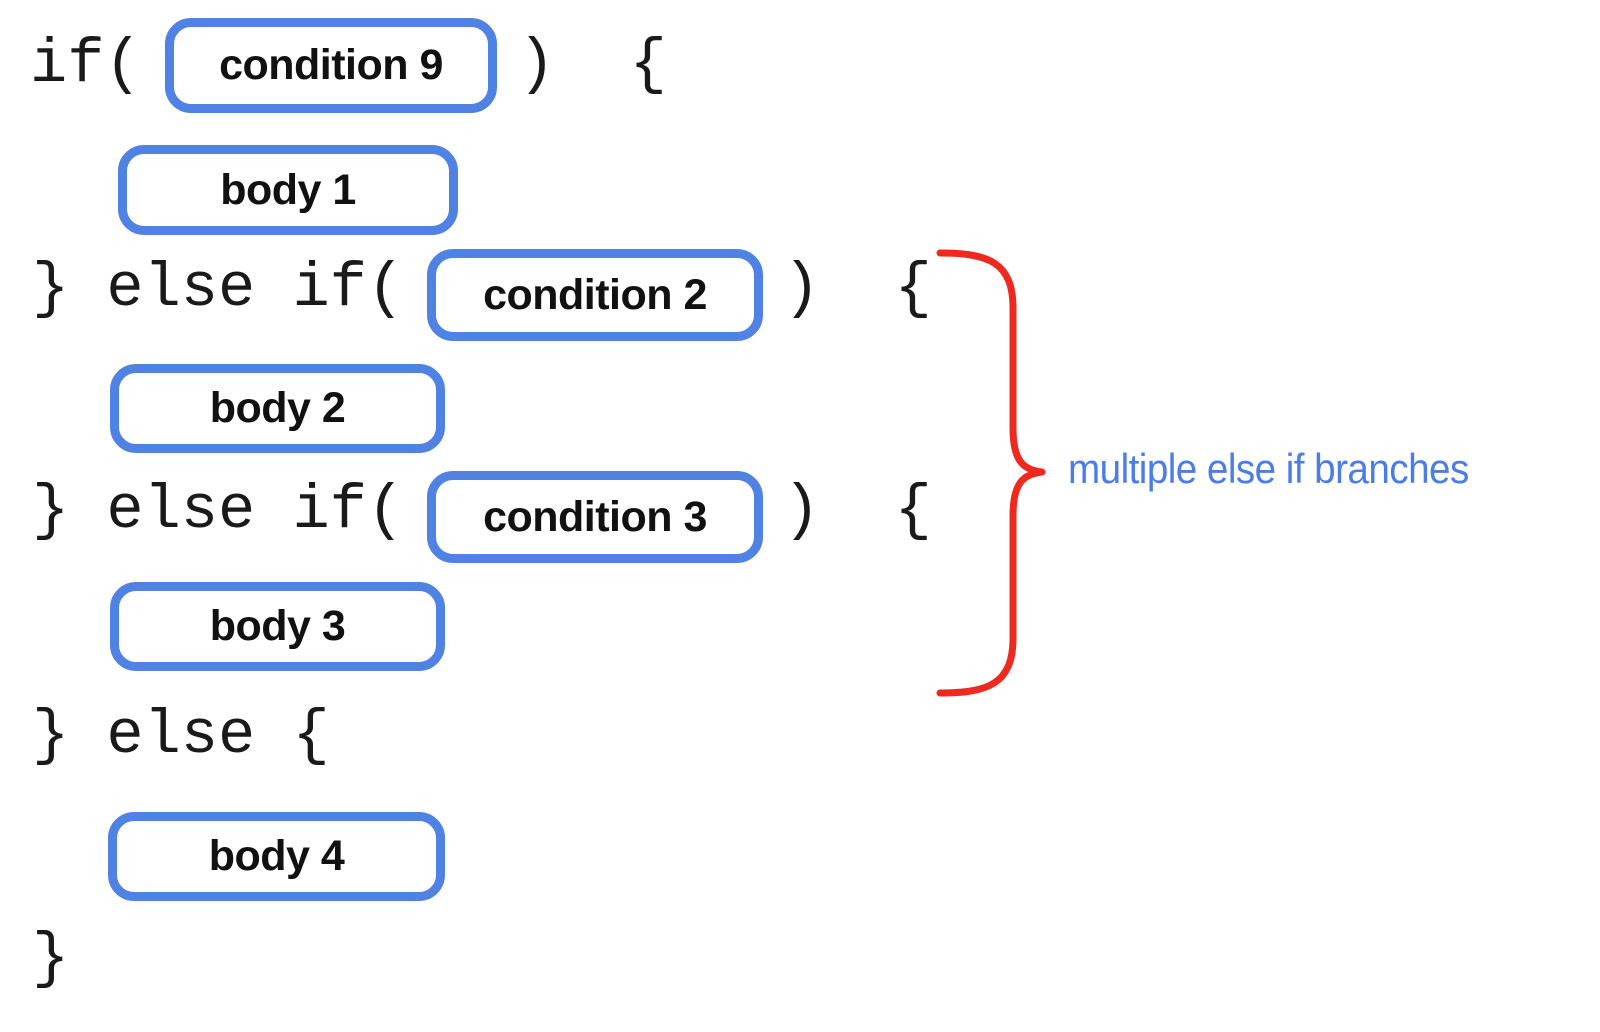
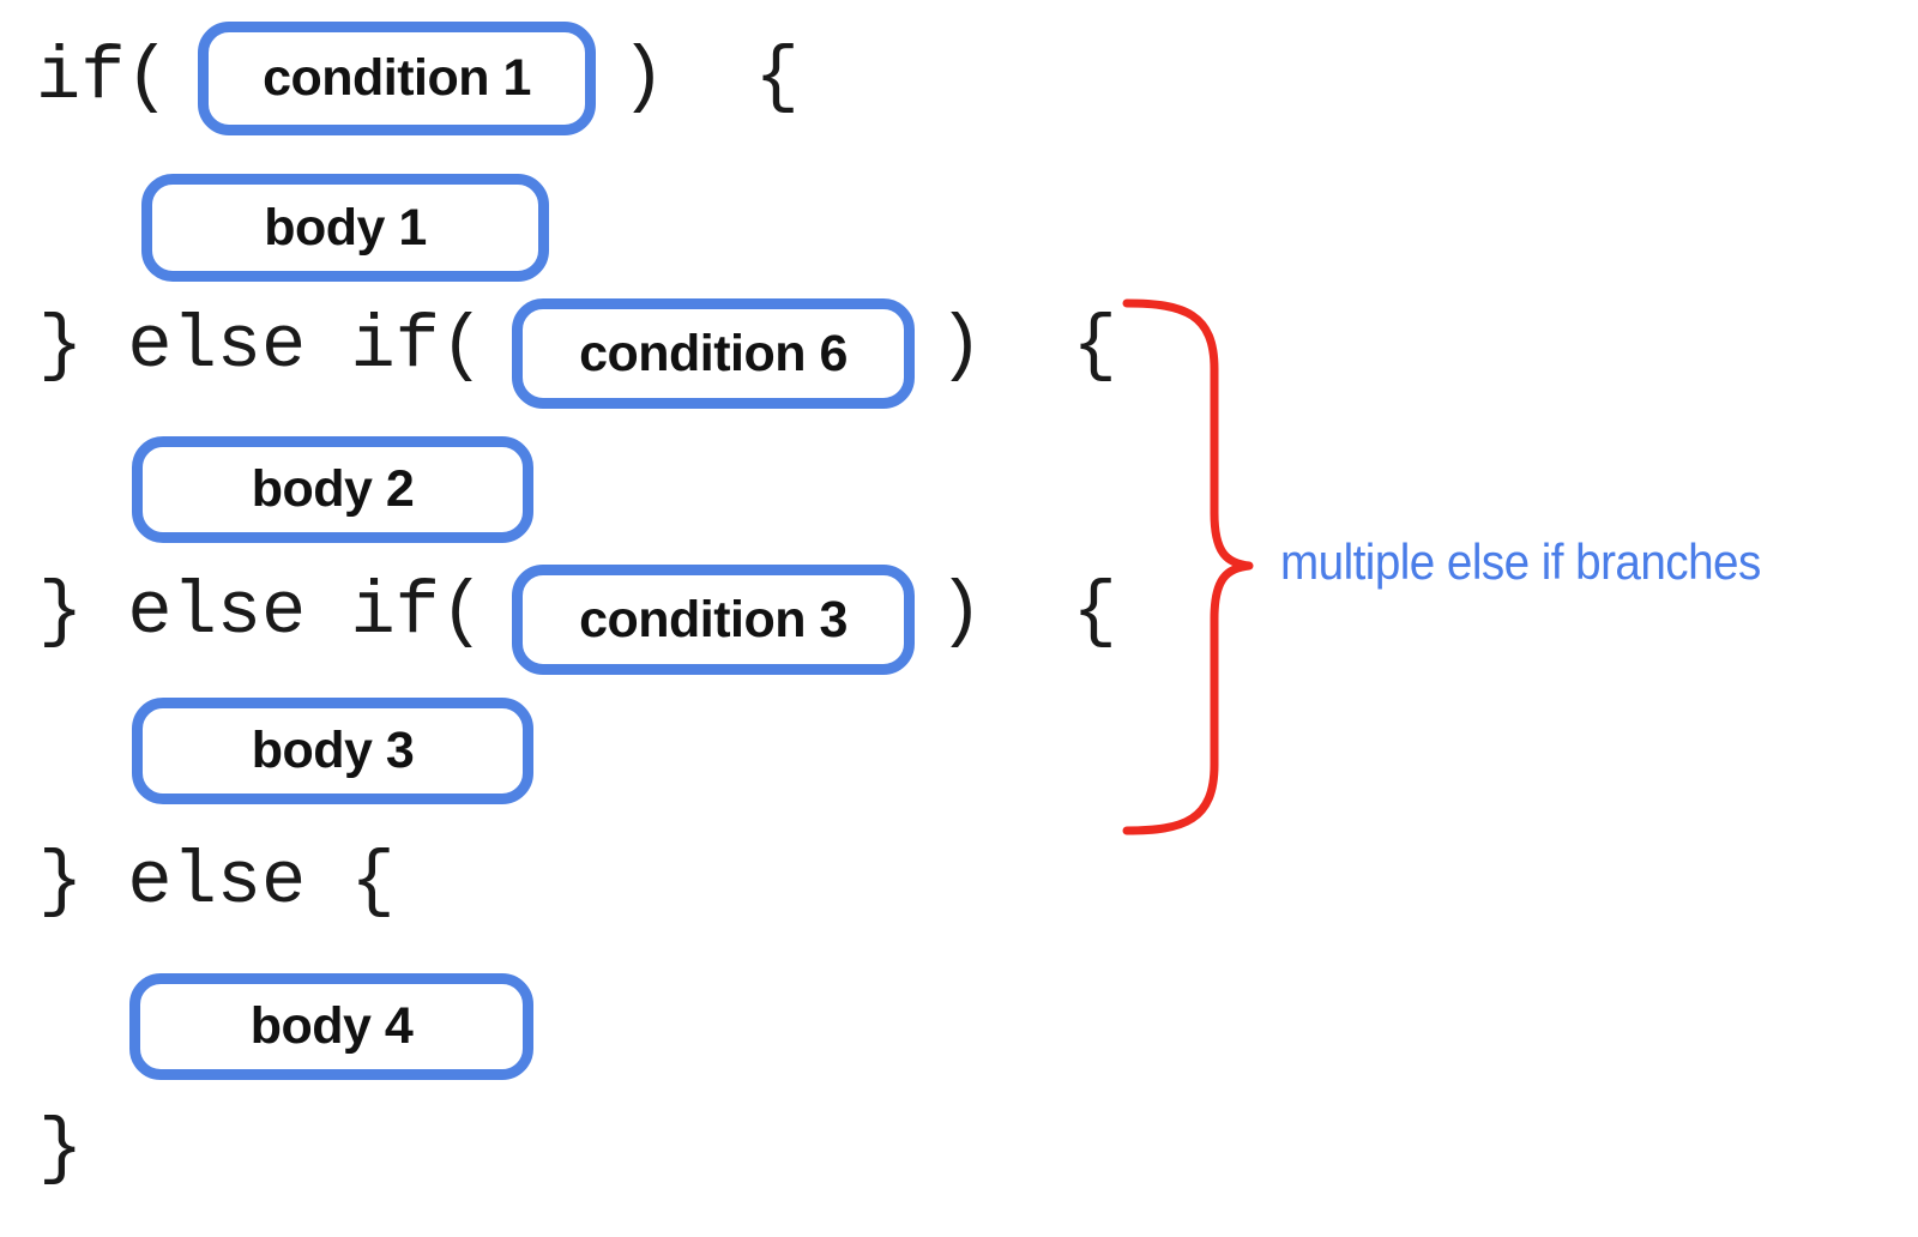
  if(
- condition 9
+ condition 1
  ) {
  body 1
  } else if(
- condition 2
+ condition 6
  ) {
  body 2
  } else if(
  condition 3
  ) {
  body 3
  } else {
  body 4
  }
  multiple else if branches
